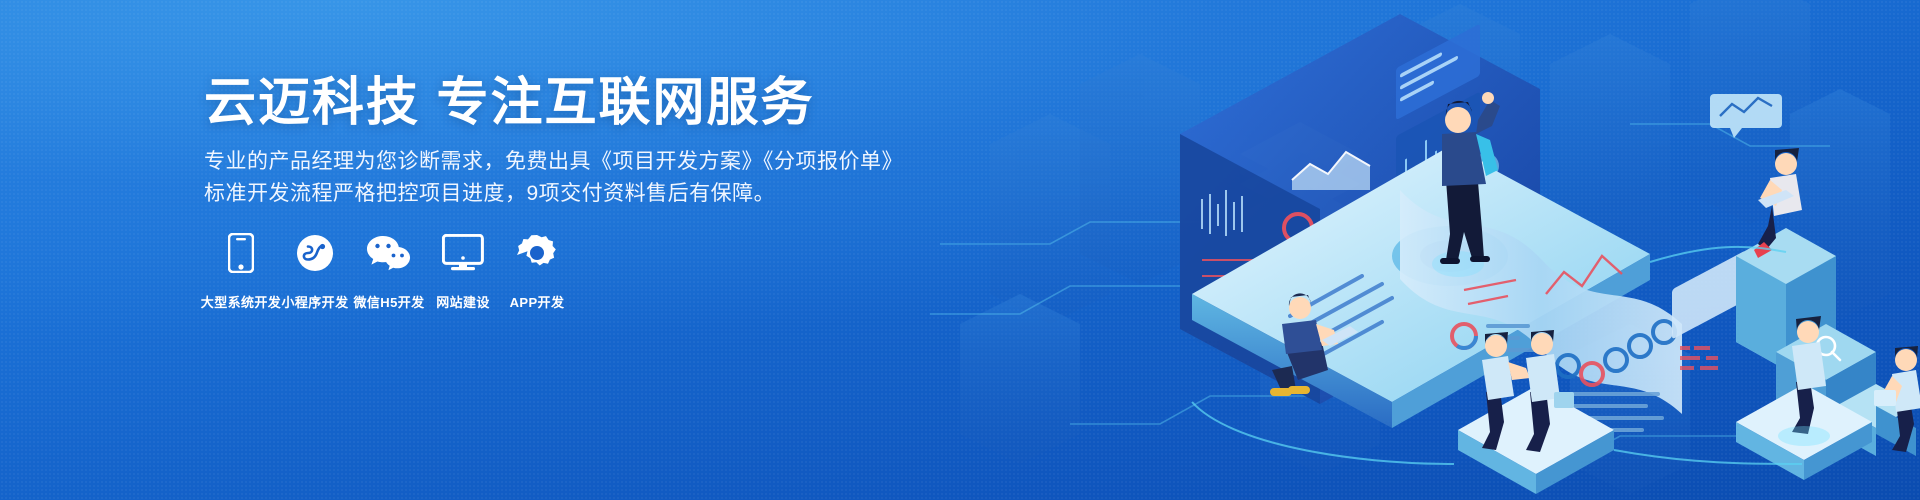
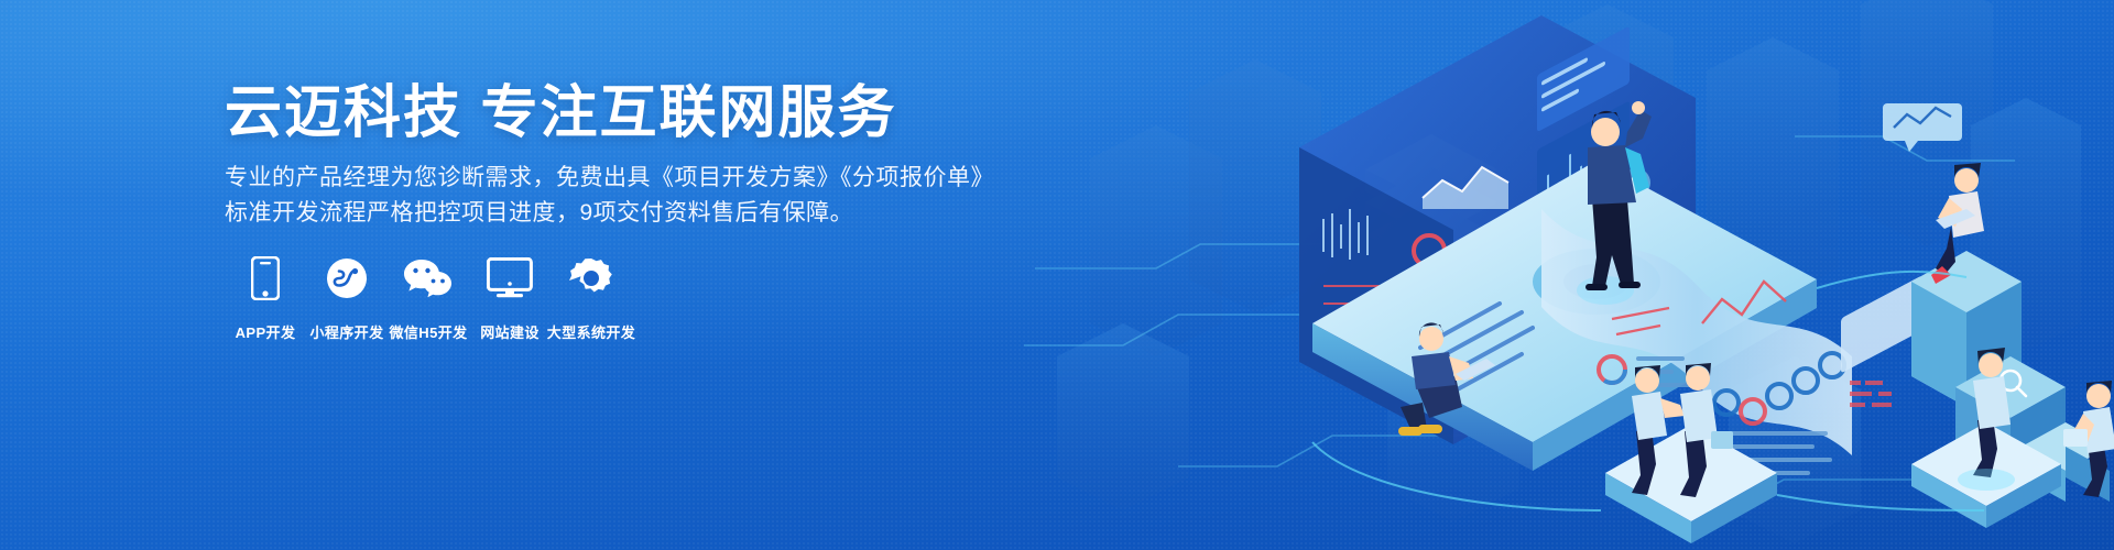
  云迈科技 专注互联网服务
  专业的产品经理为您诊断需求，免费出具《项目开发方案》《分项报价单》
  标准开发流程严格把控项目进度，9项交付资料售后有保障。
- 大型系统开发
+ APP开发
  小程序开发
  微信H5开发
  网站建设
- APP开发
+ 大型系统开发
